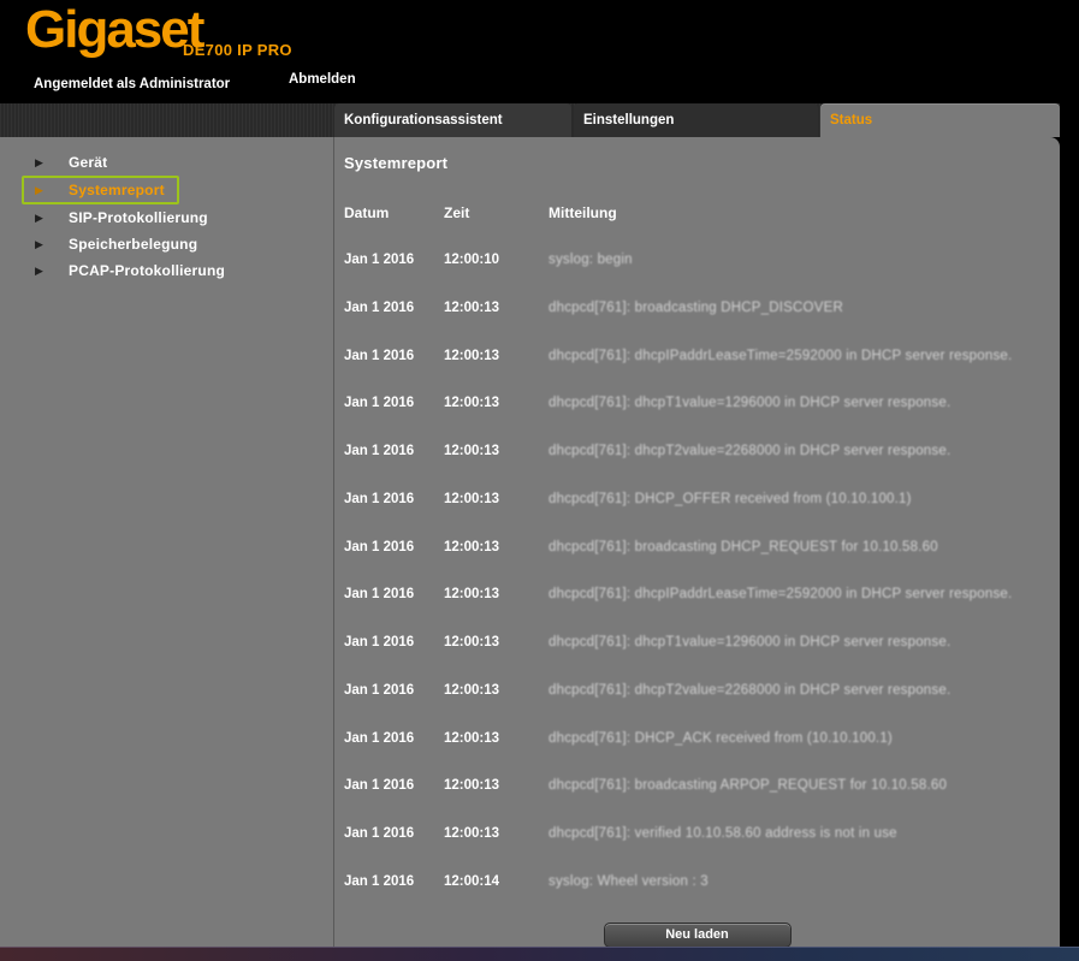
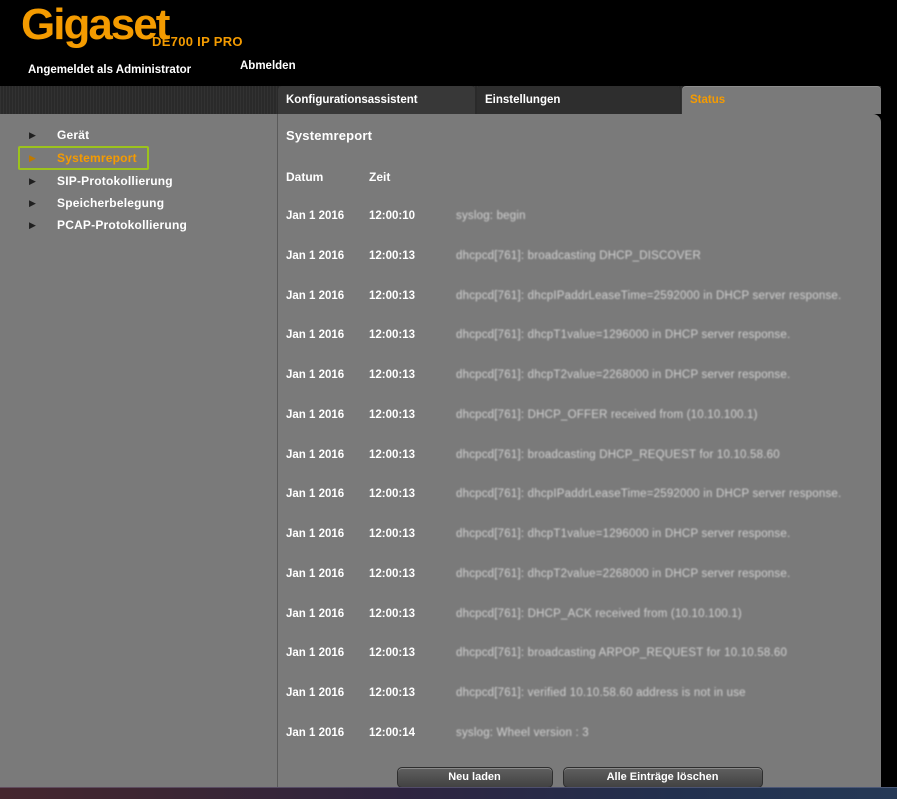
  Gigaset
  DE700 IP PRO
  Angemeldet als Administrator
  Abmelden
  Konfigurationsassistent
  Einstellungen
  Status
  ▶
  Gerät
  ▶
  Systemreport
  ▶
  SIP-Protokollierung
  ▶
  Speicherbelegung
  ▶
  PCAP-Protokollierung
  Systemreport
  Datum
  Zeit
- Mitteilung
  Jan 1 2016
  12:00:10
  syslog: begin
  Jan 1 2016
  12:00:13
  dhcpcd[761]: broadcasting DHCP_DISCOVER
  Jan 1 2016
  12:00:13
  dhcpcd[761]: dhcpIPaddrLeaseTime=2592000 in DHCP server response.
  Jan 1 2016
  12:00:13
  dhcpcd[761]: dhcpT1value=1296000 in DHCP server response.
  Jan 1 2016
  12:00:13
  dhcpcd[761]: dhcpT2value=2268000 in DHCP server response.
  Jan 1 2016
  12:00:13
  dhcpcd[761]: DHCP_OFFER received from (10.10.100.1)
  Jan 1 2016
  12:00:13
  dhcpcd[761]: broadcasting DHCP_REQUEST for 10.10.58.60
  Jan 1 2016
  12:00:13
  dhcpcd[761]: dhcpIPaddrLeaseTime=2592000 in DHCP server response.
  Jan 1 2016
  12:00:13
  dhcpcd[761]: dhcpT1value=1296000 in DHCP server response.
  Jan 1 2016
  12:00:13
  dhcpcd[761]: dhcpT2value=2268000 in DHCP server response.
  Jan 1 2016
  12:00:13
  dhcpcd[761]: DHCP_ACK received from (10.10.100.1)
  Jan 1 2016
  12:00:13
  dhcpcd[761]: broadcasting ARPOP_REQUEST for 10.10.58.60
  Jan 1 2016
  12:00:13
  dhcpcd[761]: verified 10.10.58.60 address is not in use
  Jan 1 2016
  12:00:14
  syslog: Wheel version : 3
  Neu laden
+ Alle Einträge löschen
